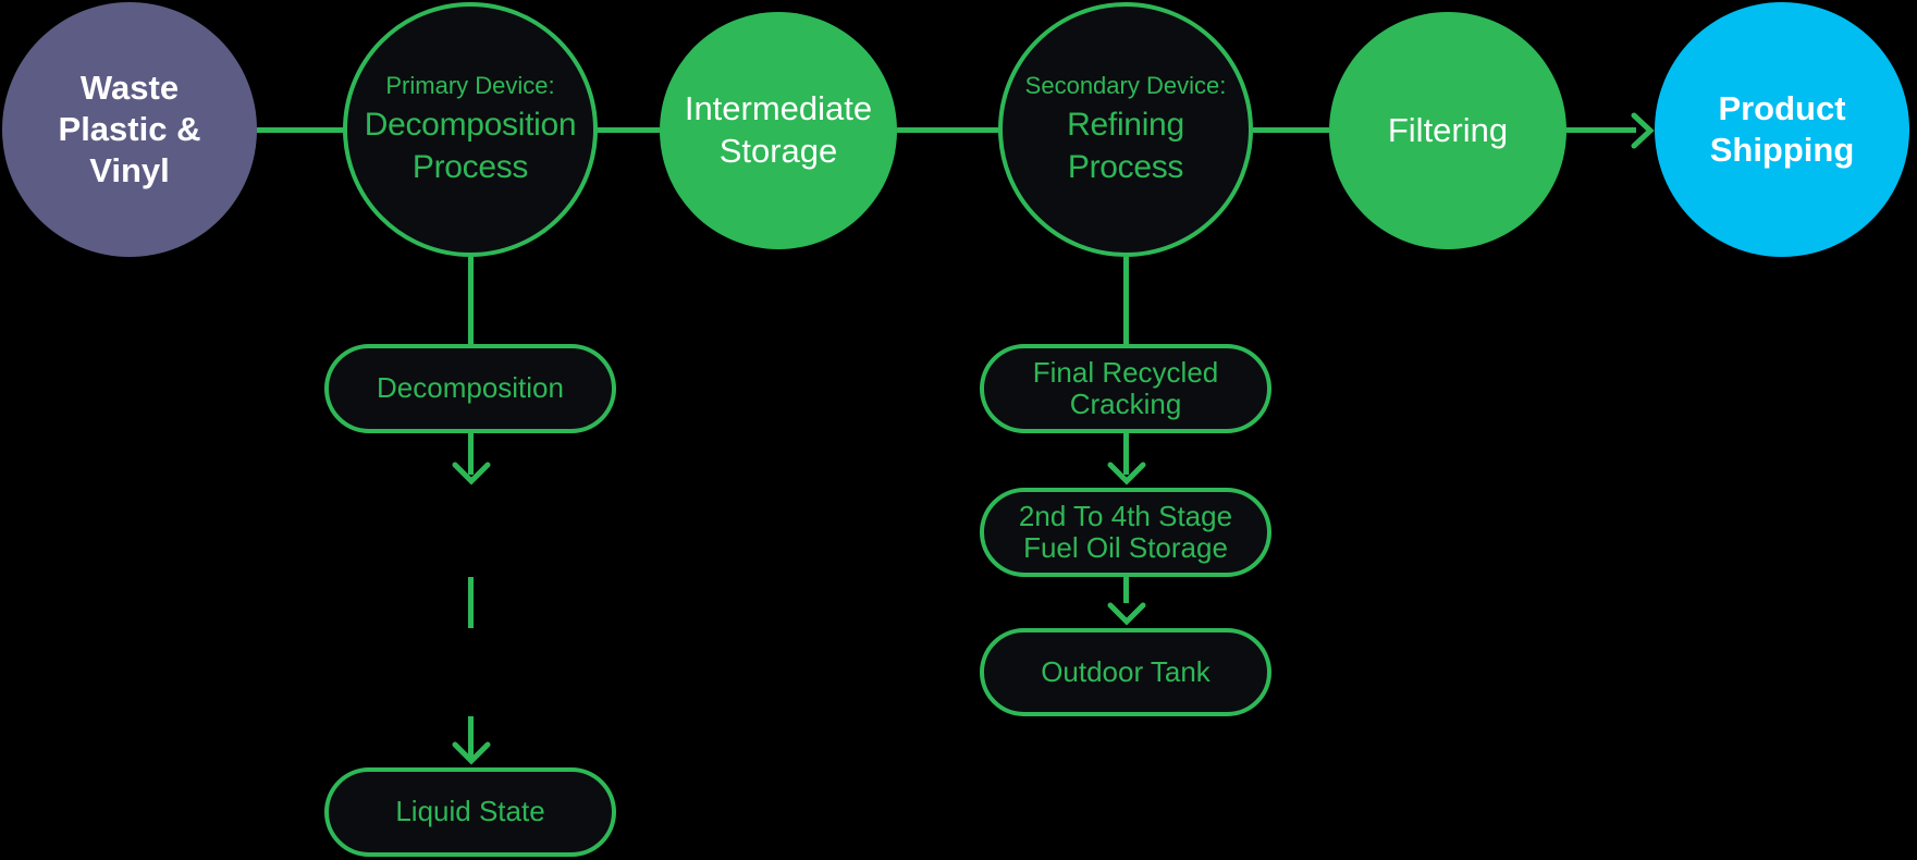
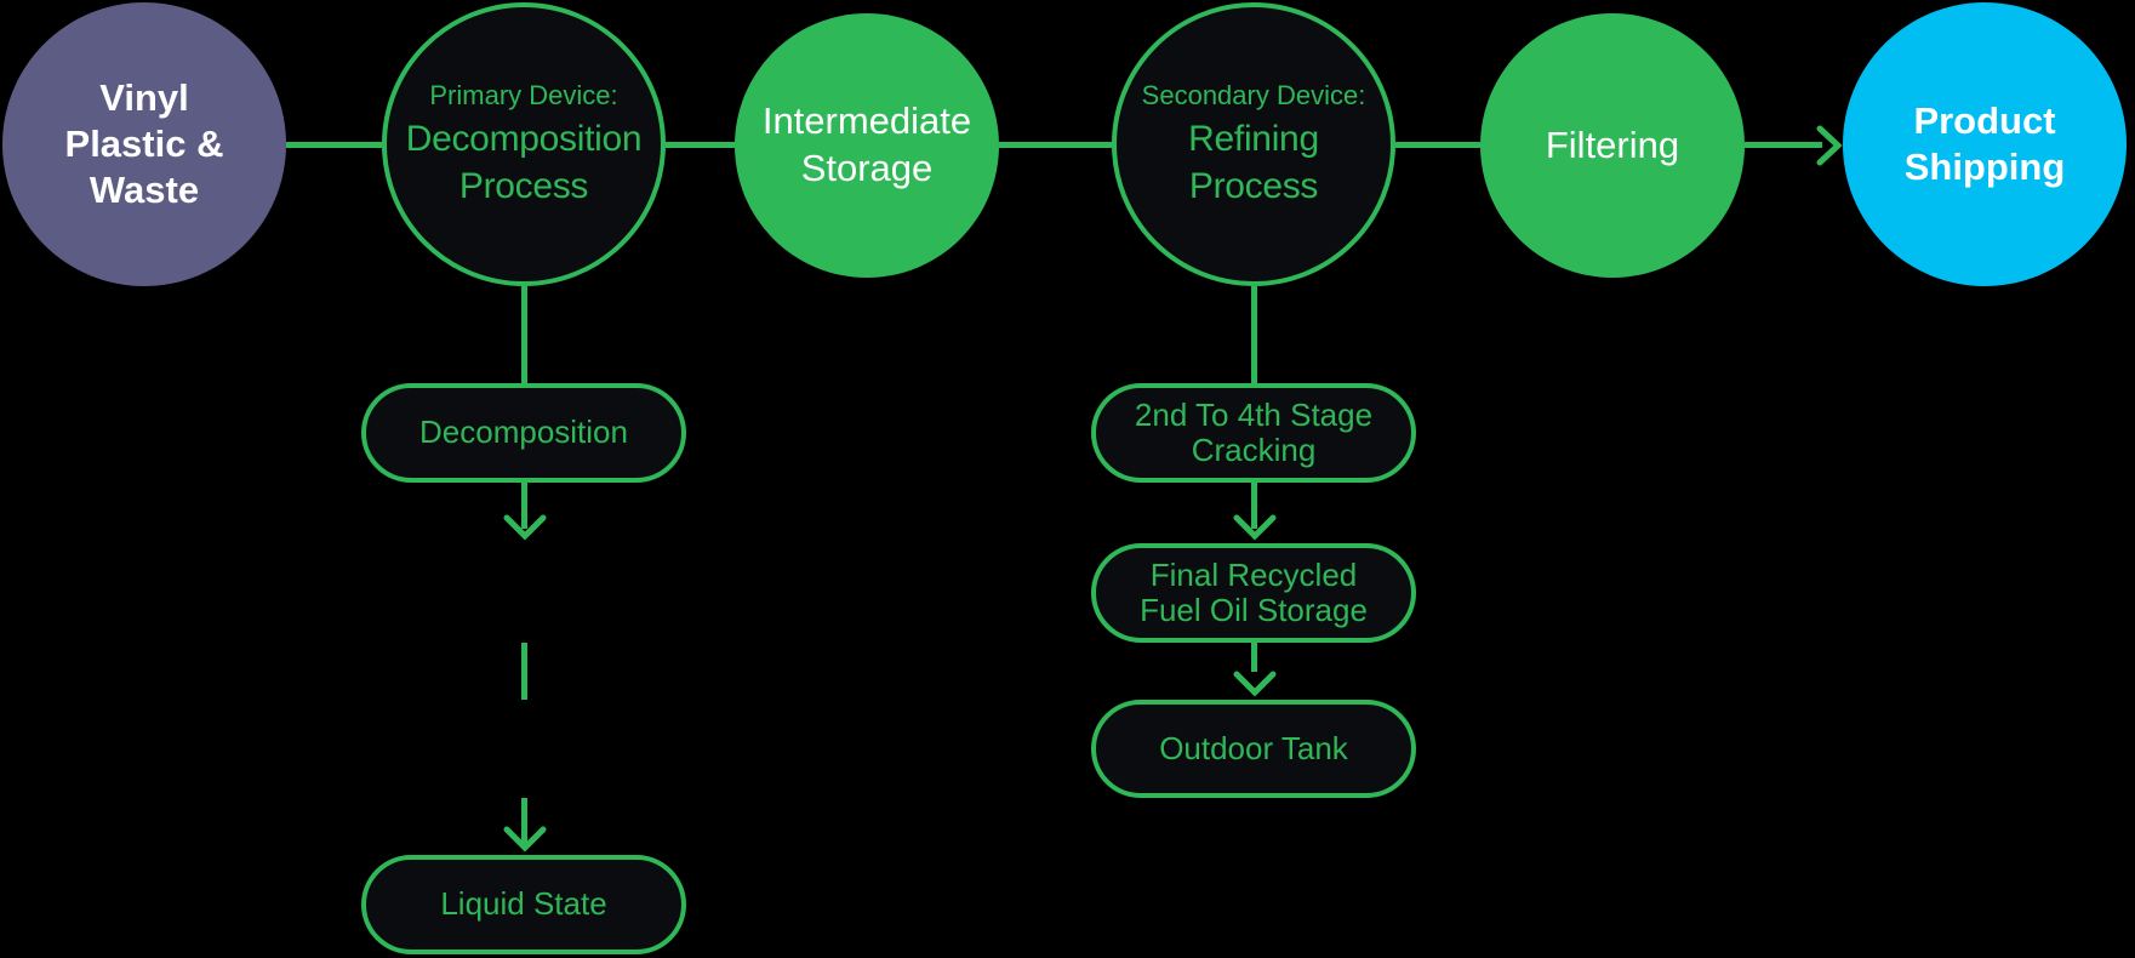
- Waste
+ Vinyl
  Plastic &
- Vinyl
+ Waste
  Primary Device:
  Decomposition
  Process
  Intermediate
  Storage
  Secondary Device:
  Refining
  Process
  Filtering
  Product
  Shipping
  Decomposition
  Liquid State
- Final Recycled
+ 2nd To 4th Stage
  Cracking
- 2nd To 4th Stage
+ Final Recycled
  Fuel Oil Storage
  Outdoor Tank
